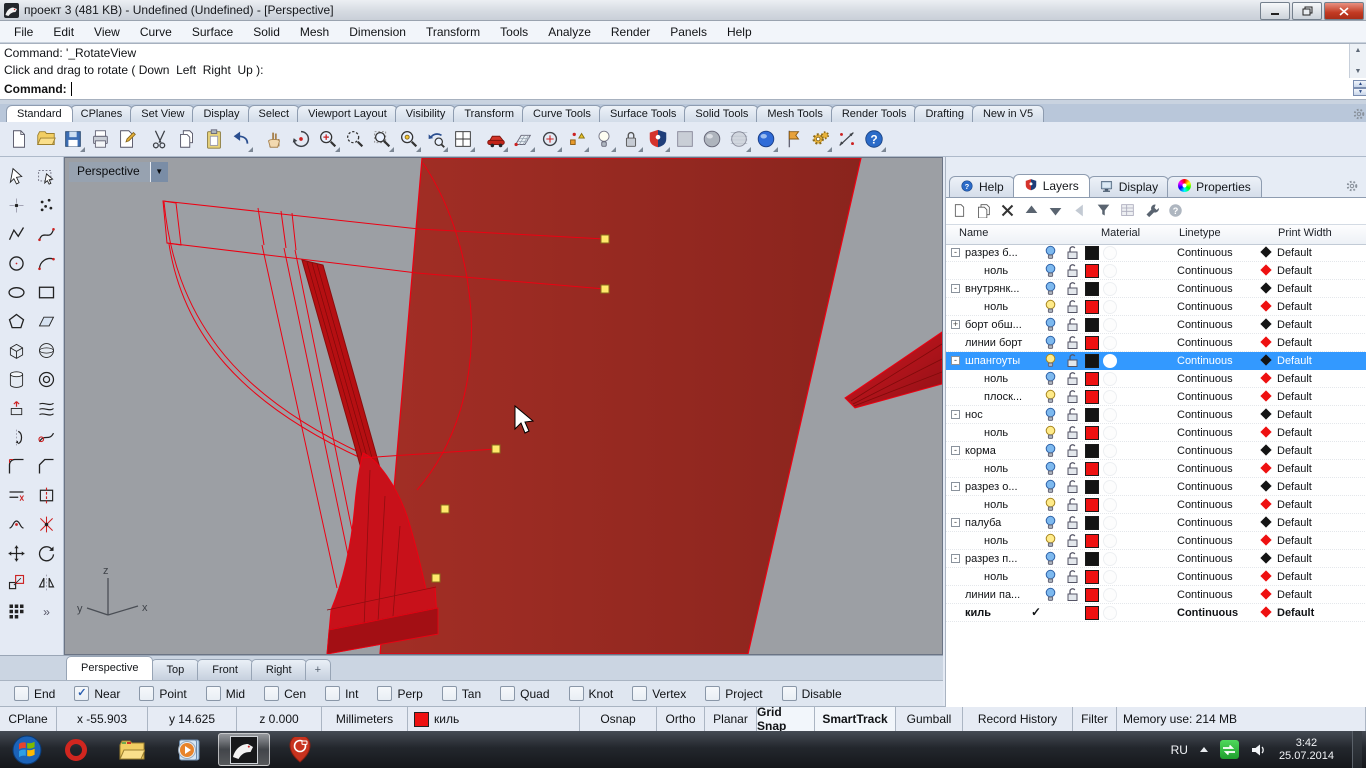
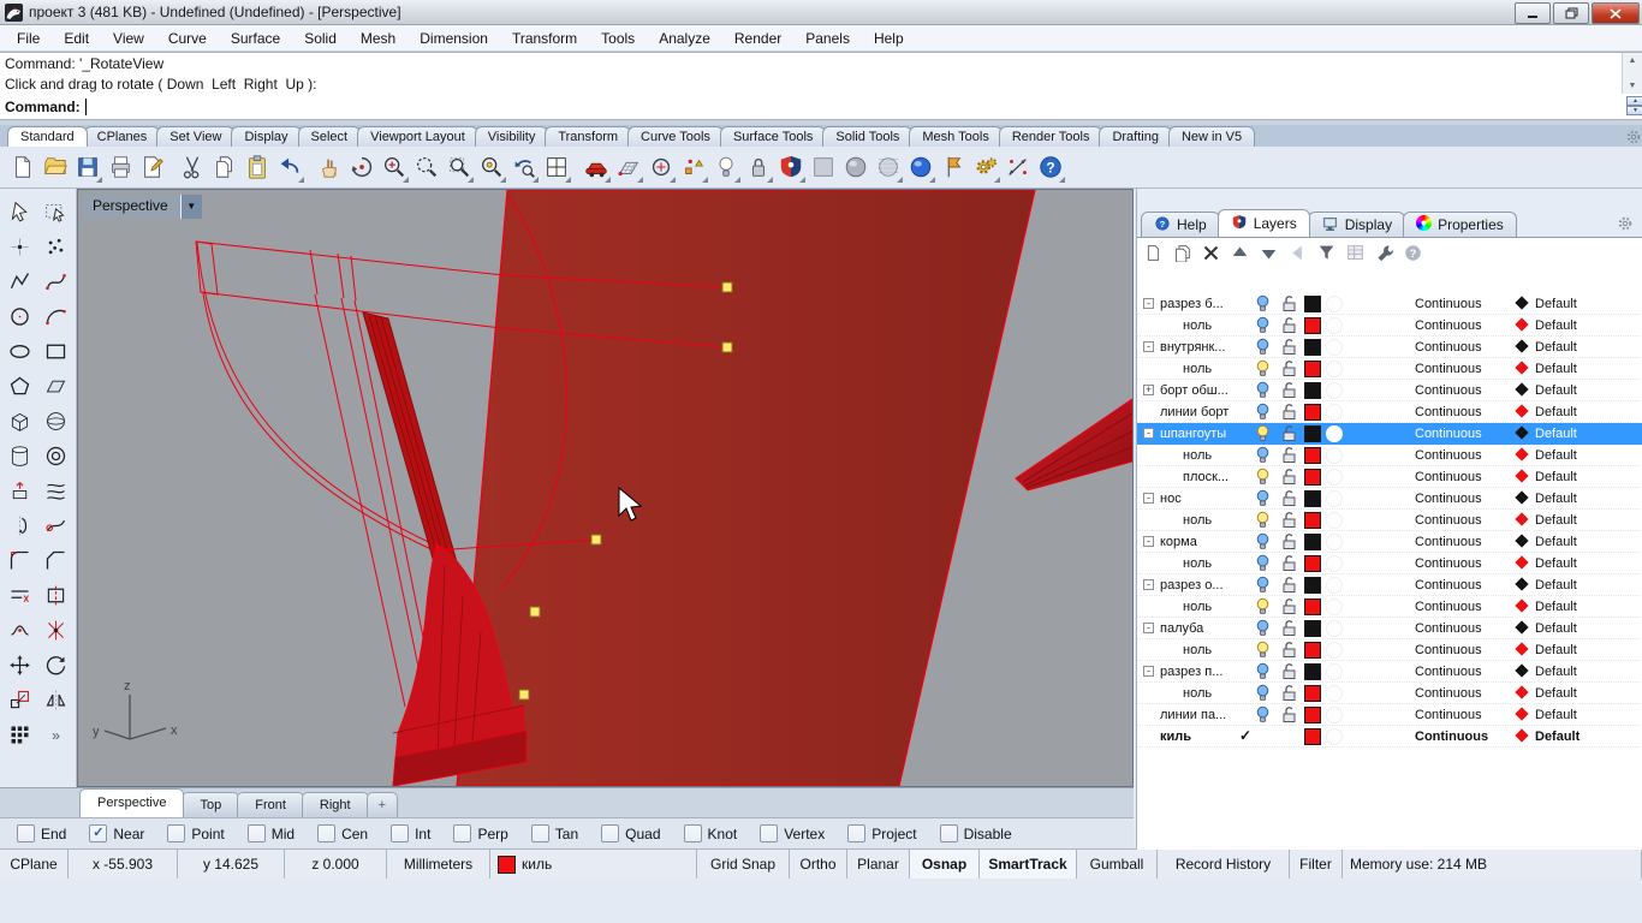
  проект 3 (481 KB) - Undefined (Undefined) - [Perspective]
  File
  Edit
  View
  Curve
  Surface
  Solid
  Mesh
  Dimension
  Transform
  Tools
  Analyze
  Render
  Panels
  Help
  Command: '_RotateView
  Click and drag to rotate ( Down Left Right Up ):
  Command:
  Standard
  CPlanes
  Set View
  Display
  Select
  Viewport Layout
  Visibility
  Transform
  Curve Tools
  Surface Tools
  Solid Tools
  Mesh Tools
  Render Tools
  Drafting
  New in V5
  ?
  »
  z
  x
  y
  Perspective
  ▼
  Perspective
  Top
  Front
  Right
  +
  End
  ✓
  Near
  Point
  Mid
  Cen
  Int
  Perp
  Tan
  Quad
  Knot
  Vertex
  Project
  Disable
  CPlane
  x -55.903
  y 14.625
  z 0.000
  Millimeters
  киль
- Osnap
+ Grid Snap
  Ortho
  Planar
- Grid Snap
+ Osnap
  SmartTrack
  Gumball
  Record History
  Filter
  Memory use: 214 MB
  ?
  Help
  Layers
  Display
  Properties
  ?
- Name
- Material
- Linetype
- Print Width
  -
  разрез б...
  Continuous
  Default
  ноль
  Continuous
  Default
  -
  внутрянк...
  Continuous
  Default
  ноль
  Continuous
  Default
  +
  борт обш...
  Continuous
  Default
  линии борт
  Continuous
  Default
  -
  шпангоуты
  Continuous
  Default
  ноль
  Continuous
  Default
  плоск...
  Continuous
  Default
  -
  нос
  Continuous
  Default
  ноль
  Continuous
  Default
  -
  корма
  Continuous
  Default
  ноль
  Continuous
  Default
  -
  разрез о...
  Continuous
  Default
  ноль
  Continuous
  Default
  -
  палуба
  Continuous
  Default
  ноль
  Continuous
  Default
  -
  разрез п...
  Continuous
  Default
  ноль
  Continuous
  Default
  линии па...
  Continuous
  Default
  киль
  ✓
  Continuous
  Default
- RU
- 3:42
- 25.07.2014
